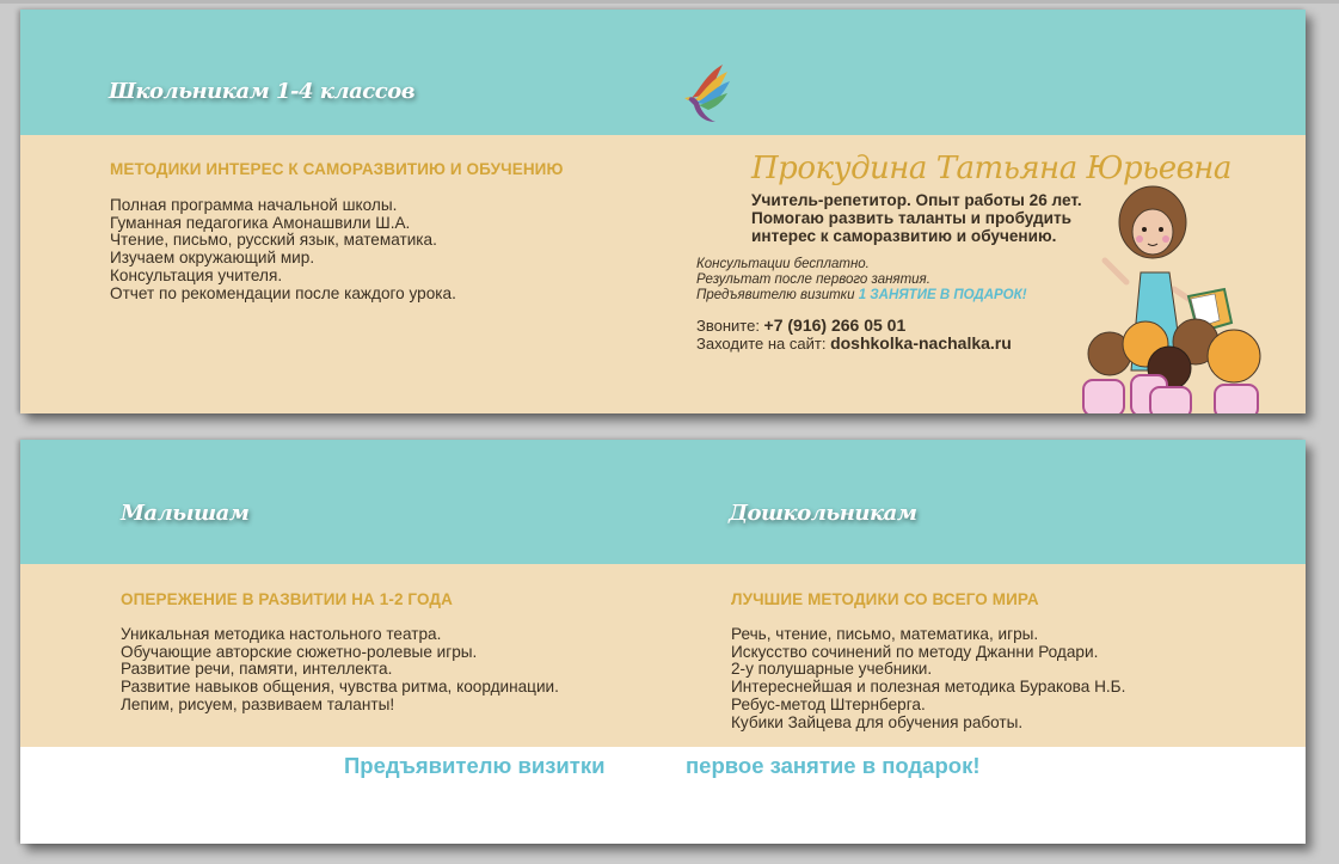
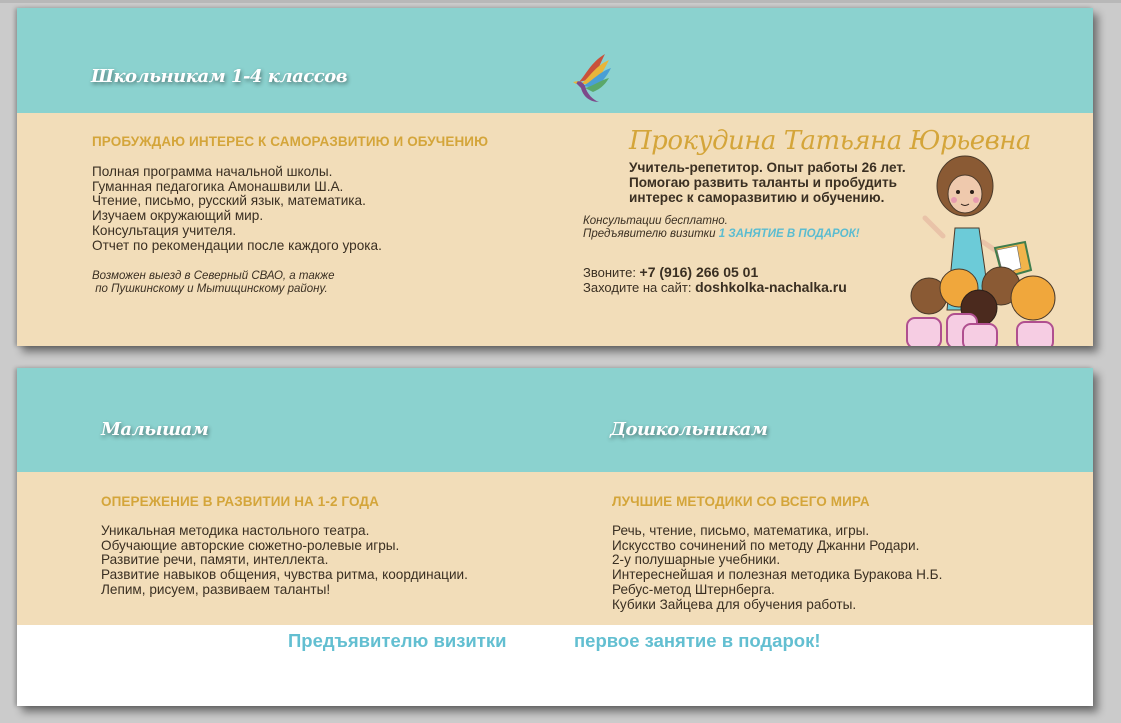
  Школьникам 1-4 классов
- МЕТОДИКИ ИНТЕРЕС К САМОРАЗВИТИЮ И ОБУЧЕНИЮ
+ ПРОБУЖДАЮ ИНТЕРЕС К САМОРАЗВИТИЮ И ОБУЧЕНИЮ
  Полная программа начальной школы.
  Гуманная педагогика Амонашвили Ш.А.
  Чтение, письмо, русский язык, математика.
  Изучаем окружающий мир.
  Консультация учителя.
  Отчет по рекомендации после каждого урока.
+ Возможен выезд в Северный СВАО, а также
+ по Пушкинскому и Мытищинскому району.
  Прокудина Татьяна Юрьевна
  Учитель-репетитор. Опыт работы 26 лет.
  Помогаю развить таланты и пробудить
  интерес к саморазвитию и обучению.
  Консультации бесплатно.
- Результат после первого занятия.
  Предъявителю визитки 1 ЗАНЯТИЕ В ПОДАРОК!
  Звоните: +7 (916) 266 05 01
  Заходите на сайт: doshkolka-nachalka.ru
  Малышам
  Дошкольникам
  ОПЕРЕЖЕНИЕ В РАЗВИТИИ НА 1-2 ГОДА
  Уникальная методика настольного театра.
  Обучающие авторские сюжетно-ролевые игры.
  Развитие речи, памяти, интеллекта.
  Развитие навыков общения, чувства ритма, координации.
  Лепим, рисуем, развиваем таланты!
  ЛУЧШИЕ МЕТОДИКИ СО ВСЕГО МИРА
  Речь, чтение, письмо, математика, игры.
  Искусство сочинений по методу Джанни Родари.
  2-у полушарные учебники.
  Интереснейшая и полезная методика Буракова Н.Б.
  Ребус-метод Штернберга.
  Кубики Зайцева для обучения работы.
  Предъявителю визитки
  первое занятие в подарок!
